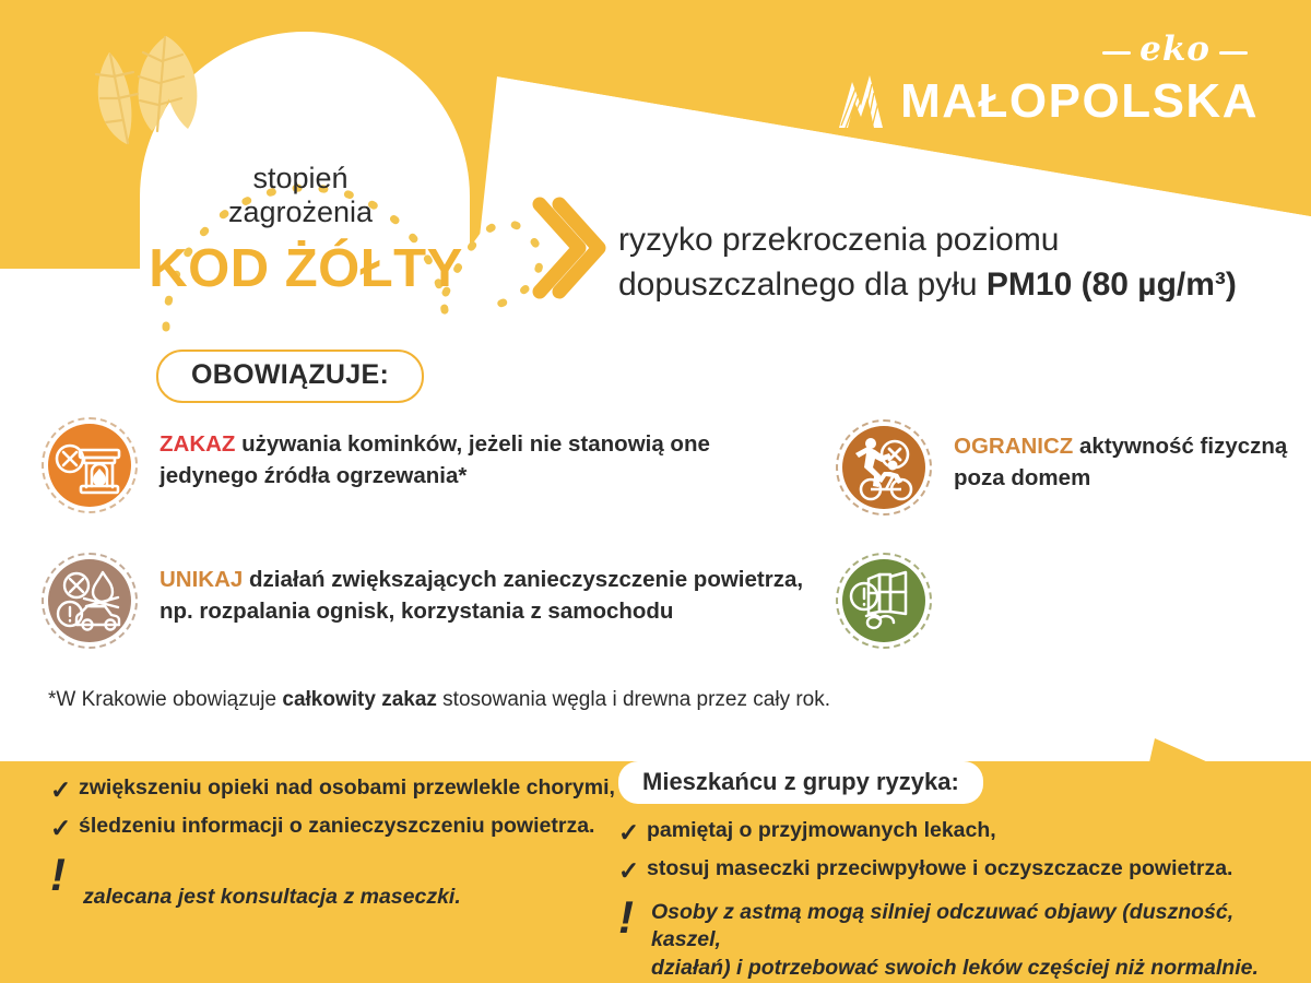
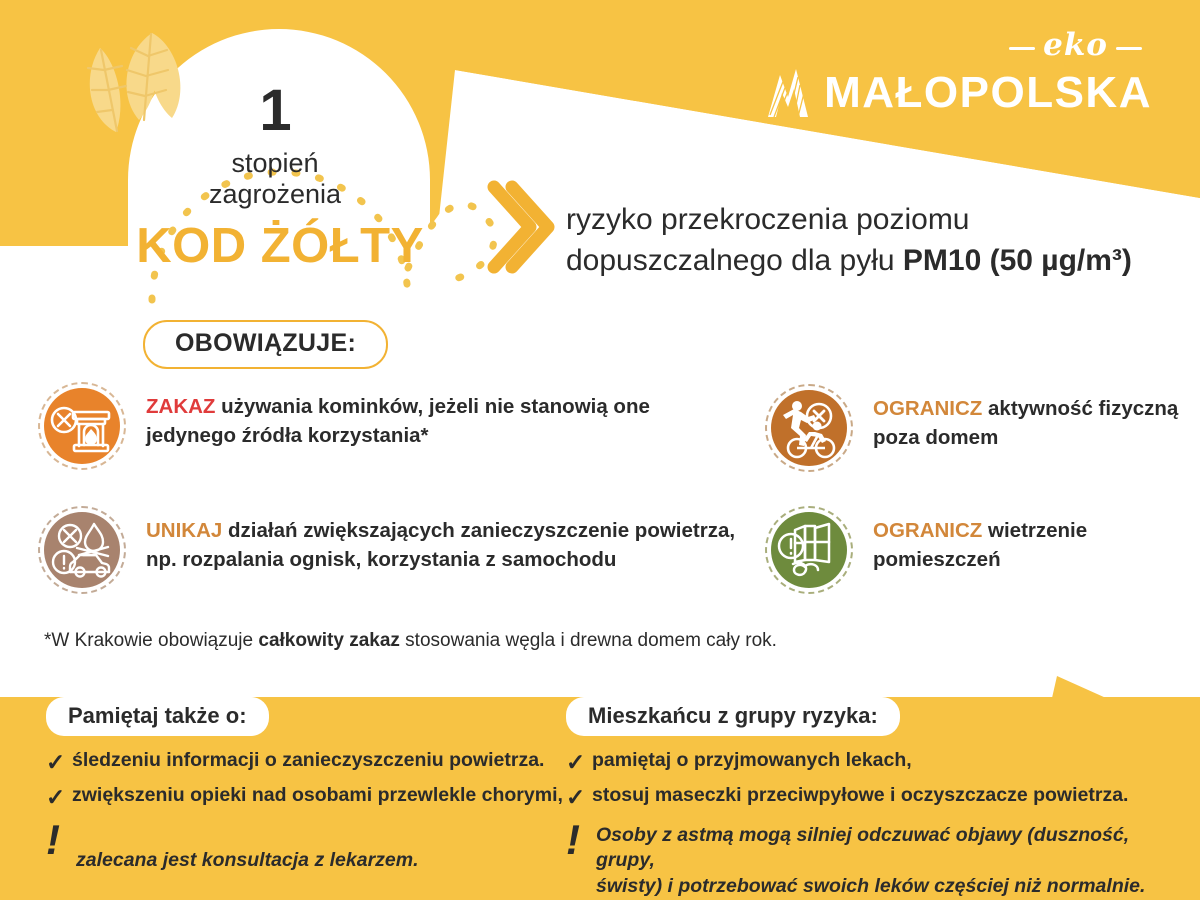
  eko
  MAŁOPOLSKA
+ 1
  stopień
  zagrożenia
  KOD ŻÓŁTY
  ryzyko przekroczenia poziomu
- dopuszczalnego dla pyłu PM10 (80 µg/m³)
+ dopuszczalnego dla pyłu PM10 (50 µg/m³)
  OBOWIĄZUJE:
- ZAKAZ używania kominków, jeżeli nie stanowią one jedynego źródła ogrzewania*
+ ZAKAZ używania kominków, jeżeli nie stanowią one jedynego źródła korzystania*
  UNIKAJ działań zwiększających zanieczyszczenie powietrza, np. rozpalania ognisk, korzystania z samochodu
  OGRANICZ aktywność fizyczną poza domem
+ OGRANICZ wietrzenie pomieszczeń
- *W Krakowie obowiązuje całkowity zakaz stosowania węgla i drewna przez cały rok.
+ *W Krakowie obowiązuje całkowity zakaz stosowania węgla i drewna domem cały rok.
+ Pamiętaj także o:
  ✓
- zwiększeniu opieki nad osobami przewlekle chorymi,
+ śledzeniu informacji o zanieczyszczeniu powietrza.
  ✓
- śledzeniu informacji o zanieczyszczeniu powietrza.
+ zwiększeniu opieki nad osobami przewlekle chorymi,
  !
- zalecana jest konsultacja z maseczki.
+ zalecana jest konsultacja z lekarzem.
  Mieszkańcu z grupy ryzyka:
  ✓
  pamiętaj o przyjmowanych lekach,
  ✓
  stosuj maseczki przeciwpyłowe i oczyszczacze powietrza.
  !
- Osoby z astmą mogą silniej odczuwać objawy (duszność, kaszel,
+ Osoby z astmą mogą silniej odczuwać objawy (duszność, grupy,
- działań) i potrzebować swoich leków częściej niż normalnie.
+ świsty) i potrzebować swoich leków częściej niż normalnie.
